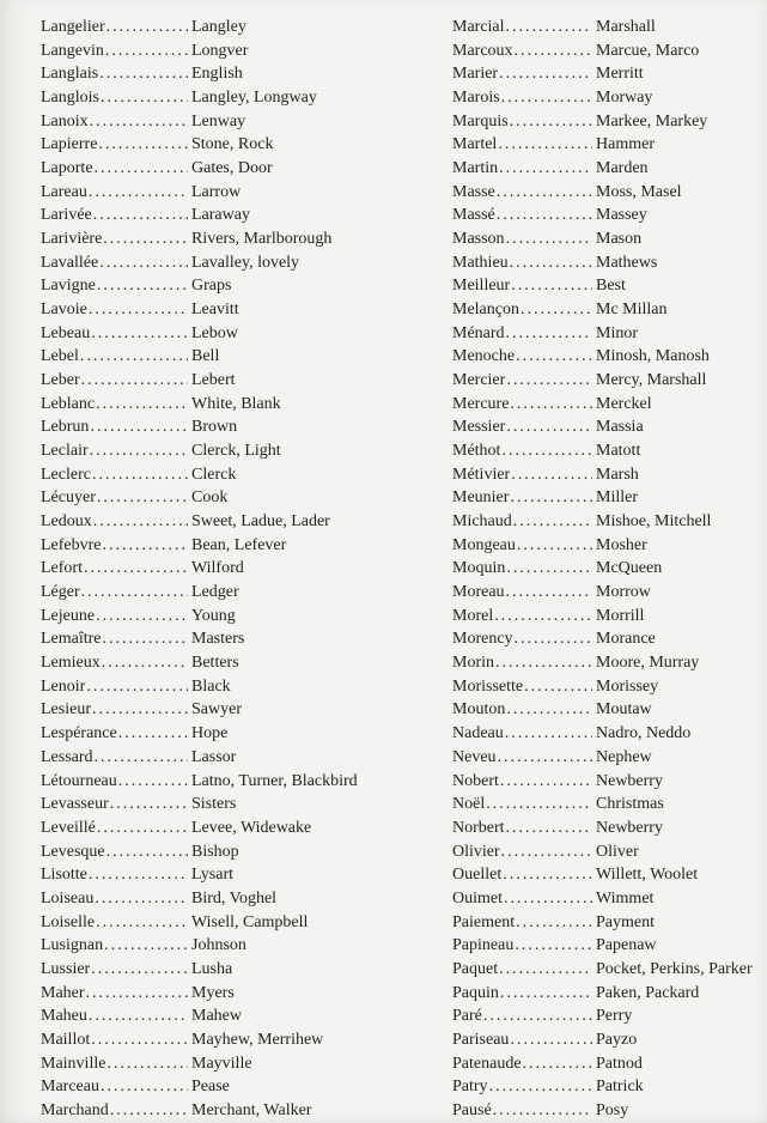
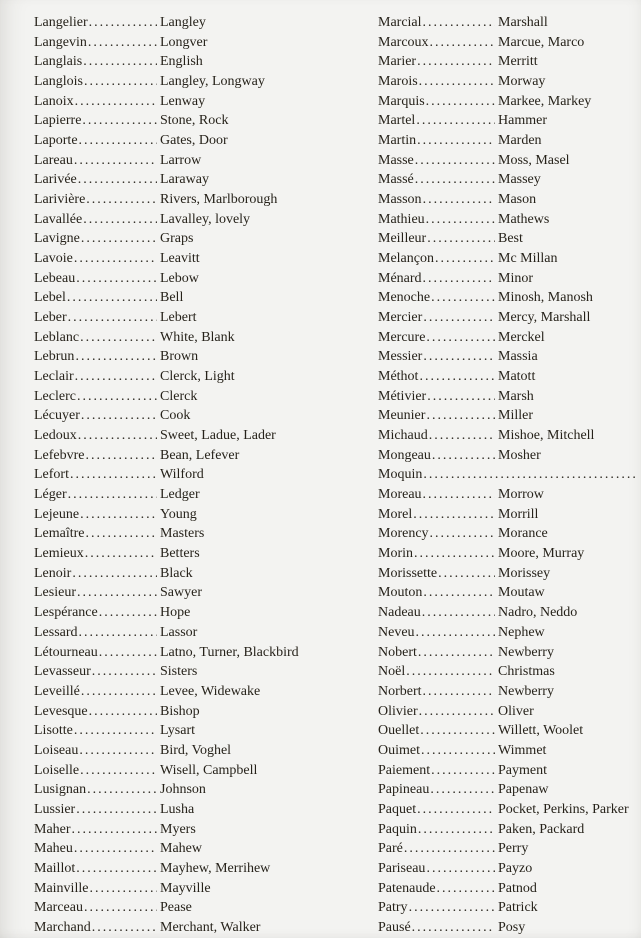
  Langelier
  Langley
  Langevin
  Longver
  Langlais
  English
  Langlois
  Langley, Longway
  Lanoix
  Lenway
  Lapierre
  Stone, Rock
  Laporte
  Gates, Door
  Lareau
  Larrow
  Larivée
  Laraway
  Larivière
  Rivers, Marlborough
  Lavallée
  Lavalley, lovely
  Lavigne
  Graps
  Lavoie
  Leavitt
  Lebeau
  Lebow
  Lebel
  Bell
  Leber
  Lebert
  Leblanc
  White, Blank
  Lebrun
  Brown
  Leclair
  Clerck, Light
  Leclerc
  Clerck
  Lécuyer
  Cook
  Ledoux
  Sweet, Ladue, Lader
  Lefebvre
  Bean, Lefever
  Lefort
  Wilford
  Léger
  Ledger
  Lejeune
  Young
  Lemaître
  Masters
  Lemieux
  Betters
  Lenoir
  Black
  Lesieur
  Sawyer
  Lespérance
  Hope
  Lessard
  Lassor
  Létourneau
  Latno, Turner, Blackbird
  Levasseur
  Sisters
  Leveillé
  Levee, Widewake
  Levesque
  Bishop
  Lisotte
  Lysart
  Loiseau
  Bird, Voghel
  Loiselle
  Wisell, Campbell
  Lusignan
  Johnson
  Lussier
  Lusha
  Maher
  Myers
  Maheu
  Mahew
  Maillot
  Mayhew, Merrihew
  Mainville
  Mayville
  Marceau
  Pease
  Marchand
  Merchant, Walker
  Marcial
  Marshall
  Marcoux
  Marcue, Marco
  Marier
  Merritt
  Marois
  Morway
  Marquis
  Markee, Markey
  Martel
  Hammer
  Martin
  Marden
  Masse
  Moss, Masel
  Massé
  Massey
  Masson
  Mason
  Mathieu
  Mathews
  Meilleur
  Best
  Melançon
  Mc Millan
  Ménard
  Minor
  Menoche
  Minosh, Manosh
  Mercier
  Mercy, Marshall
  Mercure
  Merckel
  Messier
  Massia
  Méthot
  Matott
  Métivier
  Marsh
  Meunier
  Miller
  Michaud
  Mishoe, Mitchell
  Mongeau
  Mosher
  Moquin
- McQueen
  Moreau
  Morrow
  Morel
  Morrill
  Morency
  Morance
  Morin
  Moore, Murray
  Morissette
  Morissey
  Mouton
  Moutaw
  Nadeau
  Nadro, Neddo
  Neveu
  Nephew
  Nobert
  Newberry
  Noël
  Christmas
  Norbert
  Newberry
  Olivier
  Oliver
  Ouellet
  Willett, Woolet
  Ouimet
  Wimmet
  Paiement
  Payment
  Papineau
  Papenaw
  Paquet
  Pocket, Perkins, Parker
  Paquin
  Paken, Packard
  Paré
  Perry
  Pariseau
  Payzo
  Patenaude
  Patnod
  Patry
  Patrick
  Pausé
  Posy
